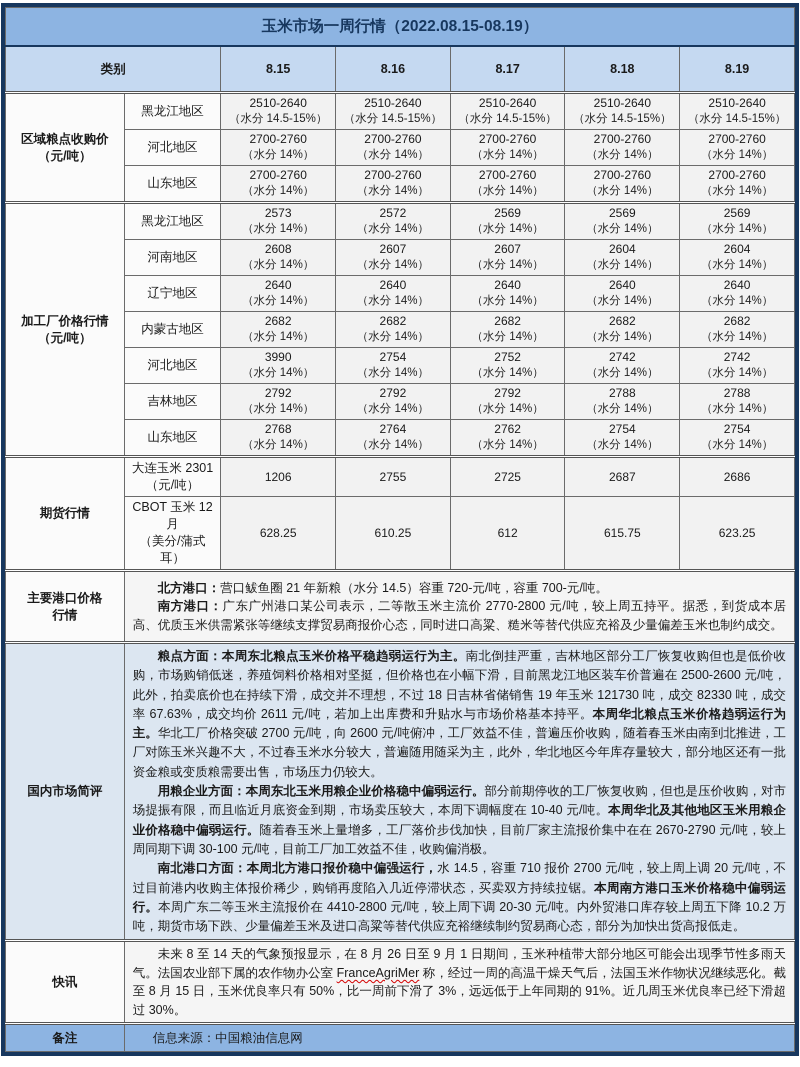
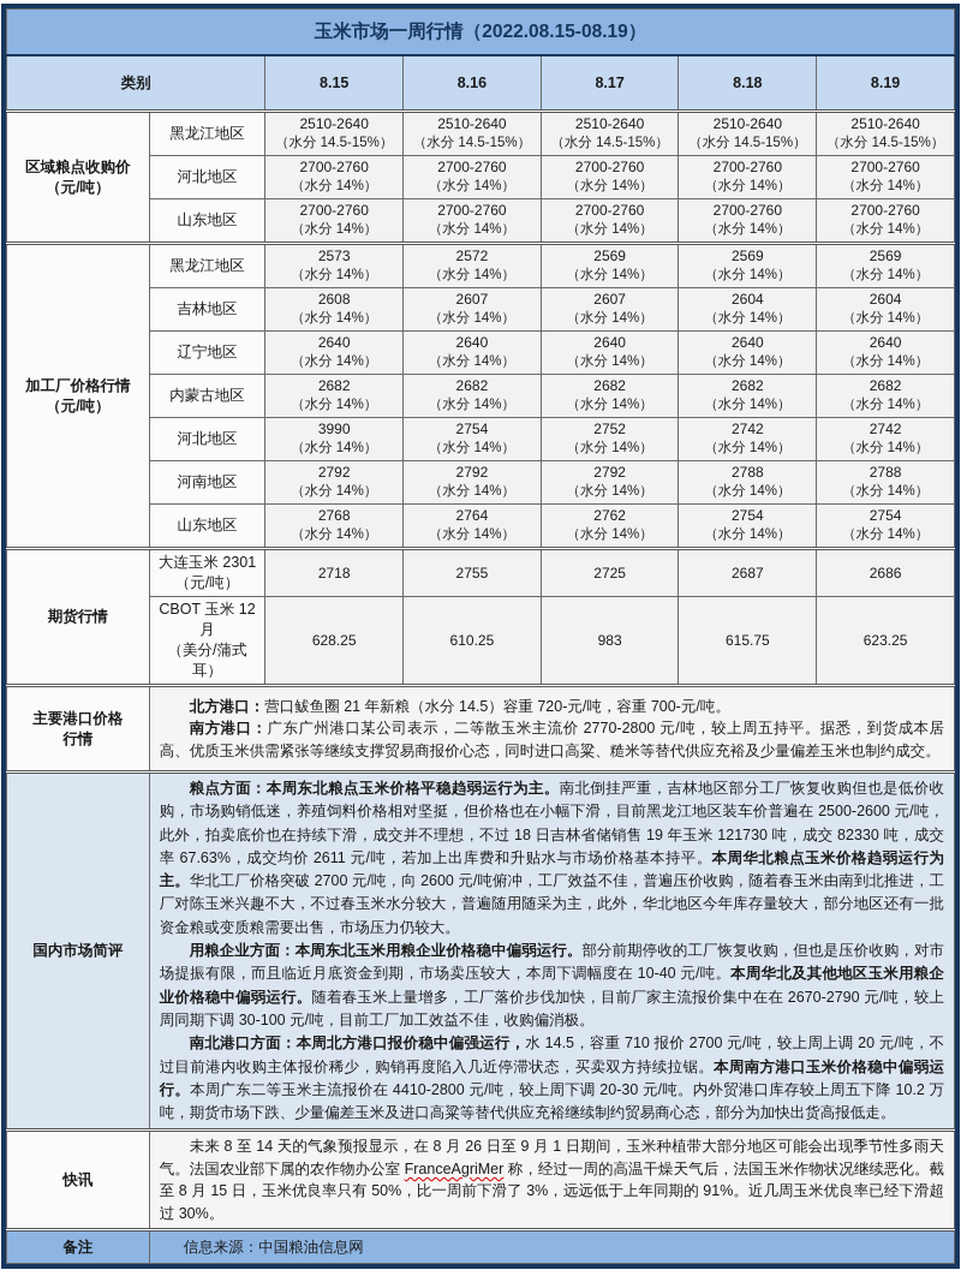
  玉米市场一周行情（2022.08.15-08.19）
  类别	8.15	8.16	8.17	8.18	8.19
  区域粮点收购价 （元/吨）	黑龙江地区	2510-2640（水分 14.5-15%）	2510-2640（水分 14.5-15%）	2510-2640（水分 14.5-15%）	2510-2640（水分 14.5-15%）	2510-2640（水分 14.5-15%）
  河北地区	2700-2760（水分 14%）	2700-2760（水分 14%）	2700-2760（水分 14%）	2700-2760（水分 14%）	2700-2760（水分 14%）
  山东地区	2700-2760（水分 14%）	2700-2760（水分 14%）	2700-2760（水分 14%）	2700-2760（水分 14%）	2700-2760（水分 14%）
  加工厂价格行情 （元/吨）	黑龙江地区	2573（水分 14%）	2572（水分 14%）	2569（水分 14%）	2569（水分 14%）	2569（水分 14%）
- 河南地区	2608（水分 14%）	2607（水分 14%）	2607（水分 14%）	2604（水分 14%）	2604（水分 14%）
+ 吉林地区	2608（水分 14%）	2607（水分 14%）	2607（水分 14%）	2604（水分 14%）	2604（水分 14%）
  辽宁地区	2640（水分 14%）	2640（水分 14%）	2640（水分 14%）	2640（水分 14%）	2640（水分 14%）
  内蒙古地区	2682（水分 14%）	2682（水分 14%）	2682（水分 14%）	2682（水分 14%）	2682（水分 14%）
  河北地区	3990（水分 14%）	2754（水分 14%）	2752（水分 14%）	2742（水分 14%）	2742（水分 14%）
- 吉林地区	2792（水分 14%）	2792（水分 14%）	2792（水分 14%）	2788（水分 14%）	2788（水分 14%）
+ 河南地区	2792（水分 14%）	2792（水分 14%）	2792（水分 14%）	2788（水分 14%）	2788（水分 14%）
  山东地区	2768（水分 14%）	2764（水分 14%）	2762（水分 14%）	2754（水分 14%）	2754（水分 14%）
- 期货行情	大连玉米 2301（元/吨）	1206	2755	2725	2687	2686
+ 期货行情	大连玉米 2301（元/吨）	2718	2755	2725	2687	2686
- CBOT 玉米 12 月（美分/蒲式耳）	628.25	610.25	612	615.75	623.25
+ CBOT 玉米 12 月（美分/蒲式耳）	628.25	610.25	983	615.75	623.25
  主要港口价格 行情	北方港口：营口鲅鱼圈 21 年新粮（水分 14.5）容重 720-元/吨，容重 700-元/吨。 南方港口：广东广州港口某公司表示，二等散玉米主流价 2770-2800 元/吨，较上周五持平。据悉，到货成本居高、优质玉米供需紧张等继续支撑贸易商报价心态，同时进口高粱、糙米等替代供应充裕及少量偏差玉米也制约成交。
  国内市场简评	粮点方面：本周东北粮点玉米价格平稳趋弱运行为主。南北倒挂严重，吉林地区部分工厂恢复收购但也是低价收购，市场购销低迷，养殖饲料价格相对坚挺，但价格也在小幅下滑，目前黑龙江地区装车价普遍在 2500-2600 元/吨，此外，拍卖底价也在持续下滑，成交并不理想，不过 18 日吉林省储销售 19 年玉米 121730 吨，成交 82330 吨，成交率 67.63%，成交均价 2611 元/吨，若加上出库费和升贴水与市场价格基本持平。本周华北粮点玉米价格趋弱运行为主。华北工厂价格突破 2700 元/吨，向 2600 元/吨俯冲，工厂效益不佳，普遍压价收购，随着春玉米由南到北推进，工厂对陈玉米兴趣不大，不过春玉米水分较大，普遍随用随采为主，此外，华北地区今年库存量较大，部分地区还有一批资金粮或变质粮需要出售，市场压力仍较大。 用粮企业方面：本周东北玉米用粮企业价格稳中偏弱运行。部分前期停收的工厂恢复收购，但也是压价收购，对市场提振有限，而且临近月底资金到期，市场卖压较大，本周下调幅度在 10-40 元/吨。本周华北及其他地区玉米用粮企业价格稳中偏弱运行。随着春玉米上量增多，工厂落价步伐加快，目前厂家主流报价集中在在 2670-2790 元/吨，较上周同期下调 30-100 元/吨，目前工厂加工效益不佳，收购偏消极。 南北港口方面：本周北方港口报价稳中偏强运行，水 14.5，容重 710 报价 2700 元/吨，较上周上调 20 元/吨，不过目前港内收购主体报价稀少，购销再度陷入几近停滞状态，买卖双方持续拉锯。本周南方港口玉米价格稳中偏弱运行。本周广东二等玉米主流报价在 4410-2800 元/吨，较上周下调 20-30 元/吨。内外贸港口库存较上周五下降 10.2 万吨，期货市场下跌、少量偏差玉米及进口高粱等替代供应充裕继续制约贸易商心态，部分为加快出货高报低走。
  快讯	未来 8 至 14 天的气象预报显示，在 8 月 26 日至 9 月 1 日期间，玉米种植带大部分地区可能会出现季节性多雨天气。法国农业部下属的农作物办公室 FranceAgriMer 称，经过一周的高温干燥天气后，法国玉米作物状况继续恶化。截至 8 月 15 日，玉米优良率只有 50%，比一周前下滑了 3%，远远低于上年同期的 91%。近几周玉米优良率已经下滑超过 30%。
  备注	信息来源：中国粮油信息网
